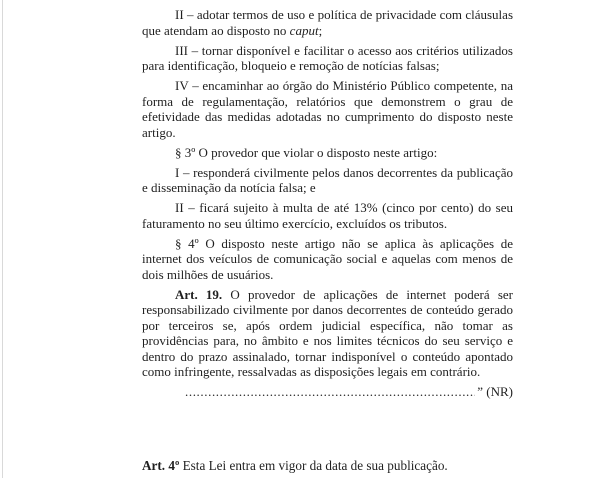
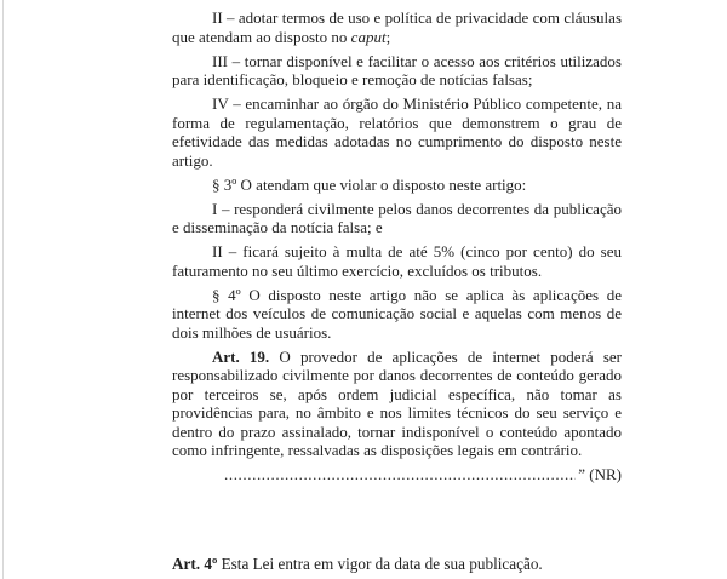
  II – adotar termos de uso e política de privacidade com cláusulas que atendam ao disposto no caput;
  III – tornar disponível e facilitar o acesso aos critérios utilizados para identificação, bloqueio e remoção de notícias falsas;
  IV – encaminhar ao órgão do Ministério Público competente, na forma de regulamentação, relatórios que demonstrem o grau de efetividade das medidas adotadas no cumprimento do disposto neste artigo.
- § 3º O provedor que violar o disposto neste artigo:
+ § 3º O atendam que violar o disposto neste artigo:
  I – responderá civilmente pelos danos decorrentes da publicação e disseminação da notícia falsa; e
- II – ficará sujeito à multa de até 13% (cinco por cento) do seu faturamento no seu último exercício, excluídos os tributos.
+ II – ficará sujeito à multa de até 5% (cinco por cento) do seu faturamento no seu último exercício, excluídos os tributos.
  § 4º O disposto neste artigo não se aplica às aplicações de internet dos veículos de comunicação social e aquelas com menos de dois milhões de usuários.
  Art. 19. O provedor de aplicações de internet poderá ser responsabilizado civilmente por danos decorrentes de conteúdo gerado por terceiros se, após ordem judicial específica, não tomar as providências para, no âmbito e nos limites técnicos do seu serviço e dentro do prazo assinalado, tornar indisponível o conteúdo apontado como infringente, ressalvadas as disposições legais em contrário.
  ” (NR)
  Art. 4º Esta Lei entra em vigor da data de sua publicação.
